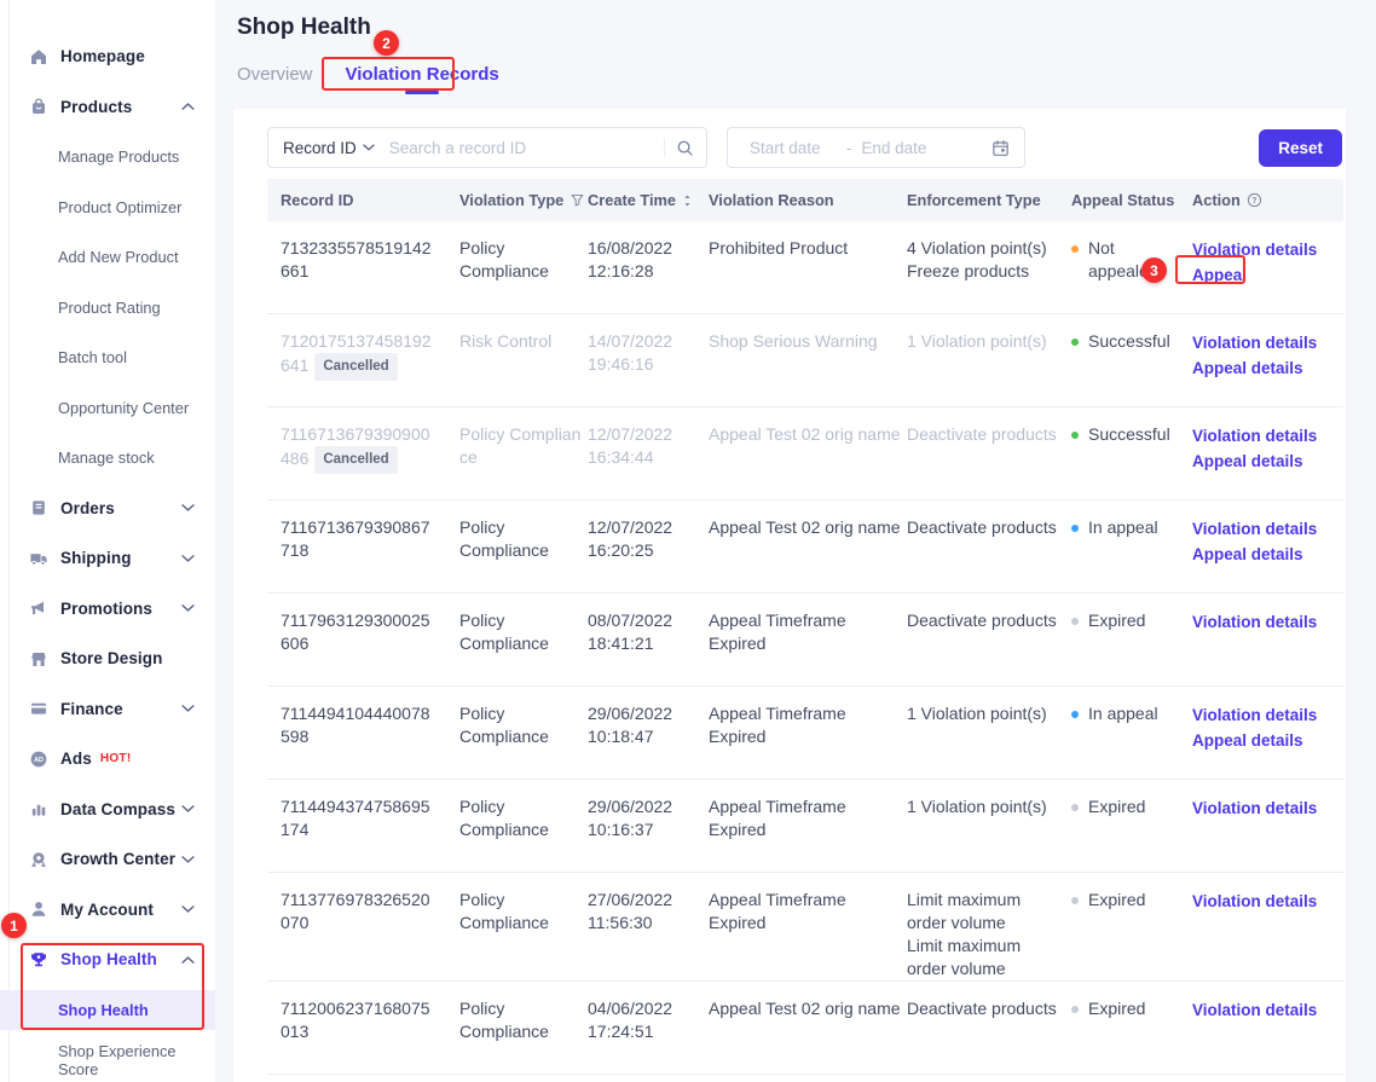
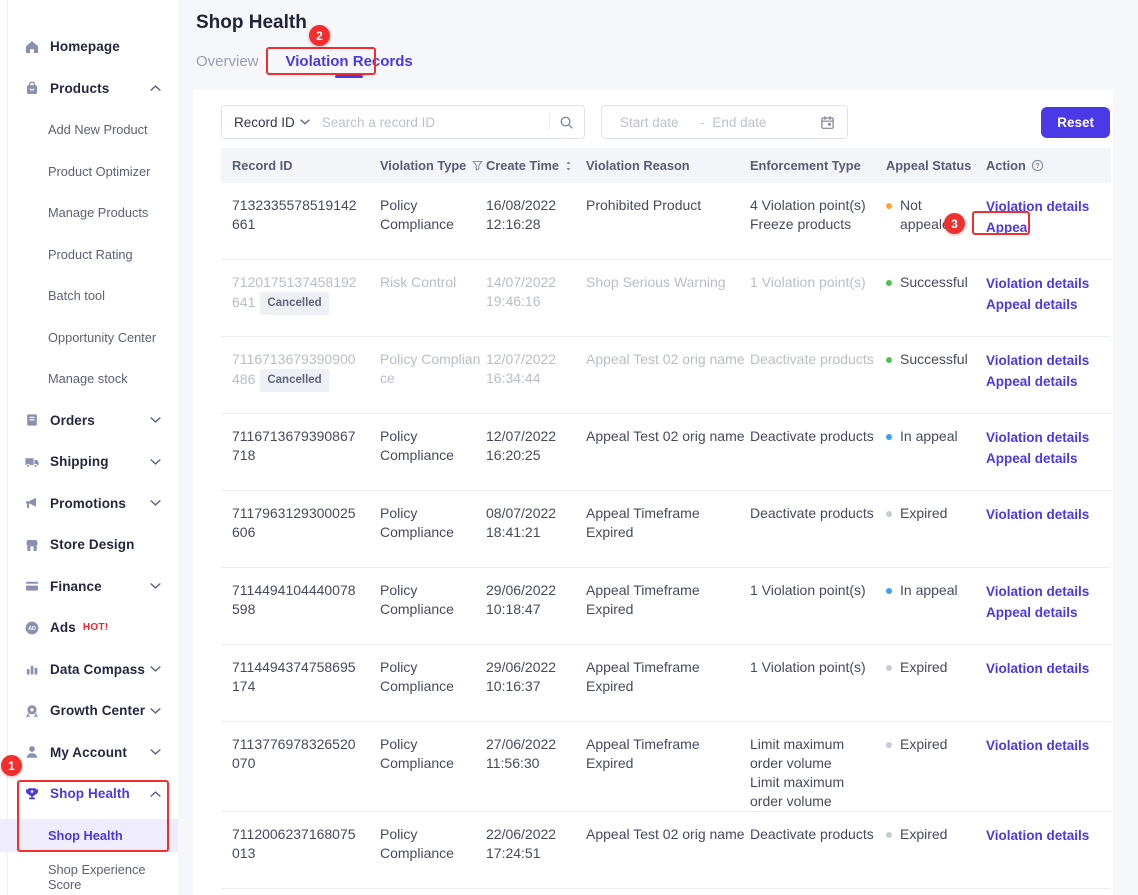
  Homepage
  Products
- Manage Products
+ Add New Product
  Product Optimizer
- Add New Product
+ Manage Products
  Product Rating
  Batch tool
  Opportunity Center
  Manage stock
  Orders
  Shipping
  Promotions
  Store Design
  Finance
  Ads
  HOT!
  Data Compass
  Growth Center
  My Account
  Shop Health
  Shop Health
  Shop Experience Score
  Shop Health
  Overview
  Violation Records
  Record ID
  Search a record ID
  Start date
  -
  End date
  Reset
  Record ID
  Violation Type
  Create Time
  Violation Reason
  Enforcement Type
  Appeal Status
  Action
  7132335578519142661
  Policy
  Compliance
  16/08/2022
  12:16:28
  Prohibited Product
  4 Violation point(s)
  Freeze products
  Not
  appeal
  Violation details
  Appeal
  7120175137458192641 Cancelled
  Risk Control
  14/07/2022
  19:46:16
  Shop Serious Warning
  1 Violation point(s)
  Successful
  Violation details
  Appeal details
  7116713679390900486 Cancelled
  Policy Complia
  ce
  12/07/2022
  16:34:44
  Appeal Test 02 orig nam
  Deactivate products
  Successful
  Violation details
  Appeal details
  7116713679390867718
  Policy
  Compliance
  12/07/2022
  16:20:25
  Appeal Test 02 orig nam
  Deactivate products
  In appeal
  Violation details
  Appeal details
  7117963129300025606
  Policy
  Compliance
  08/07/2022
  18:41:21
  Appeal Timeframe
  Expired
  Deactivate products
  Expired
  Violation details
  7114494104440078598
  Policy
  Compliance
  29/06/2022
  10:18:47
  Appeal Timeframe
  Expired
  1 Violation point(s)
  In appeal
  Violation details
  Appeal details
  7114494374758695174
  Policy
  Compliance
  29/06/2022
  10:16:37
  Appeal Timeframe
  Expired
  1 Violation point(s)
  Expired
  Violation details
  7113776978326520070
  Policy
  Compliance
  27/06/2022
  11:56:30
  Appeal Timeframe
  Expired
  Limit maximum
  order volume
  Limit maximum
  order volume
  Expired
  Violation details
  7112006237168075013
  Policy
  Compliance
- 04/06/2022
+ 22/06/2022
  17:24:51
  Appeal Test 02 orig nam
  Deactivate products
  Expired
  Violation details
  1
  2
  3
